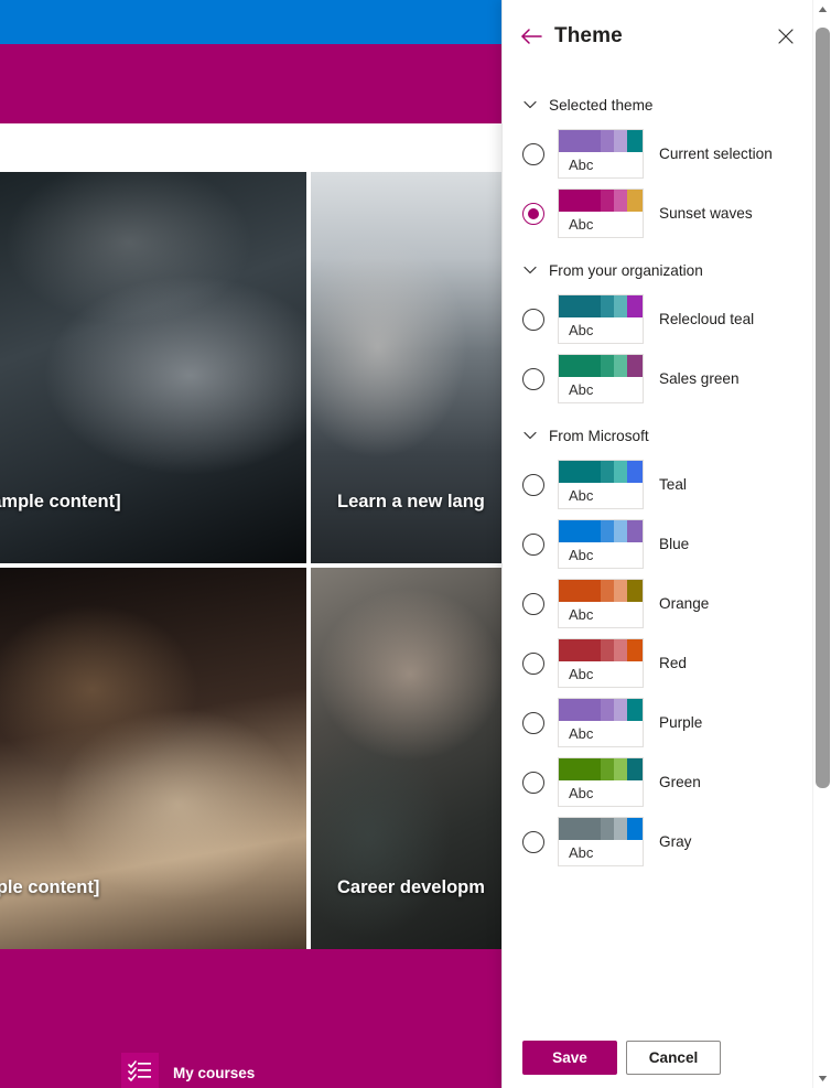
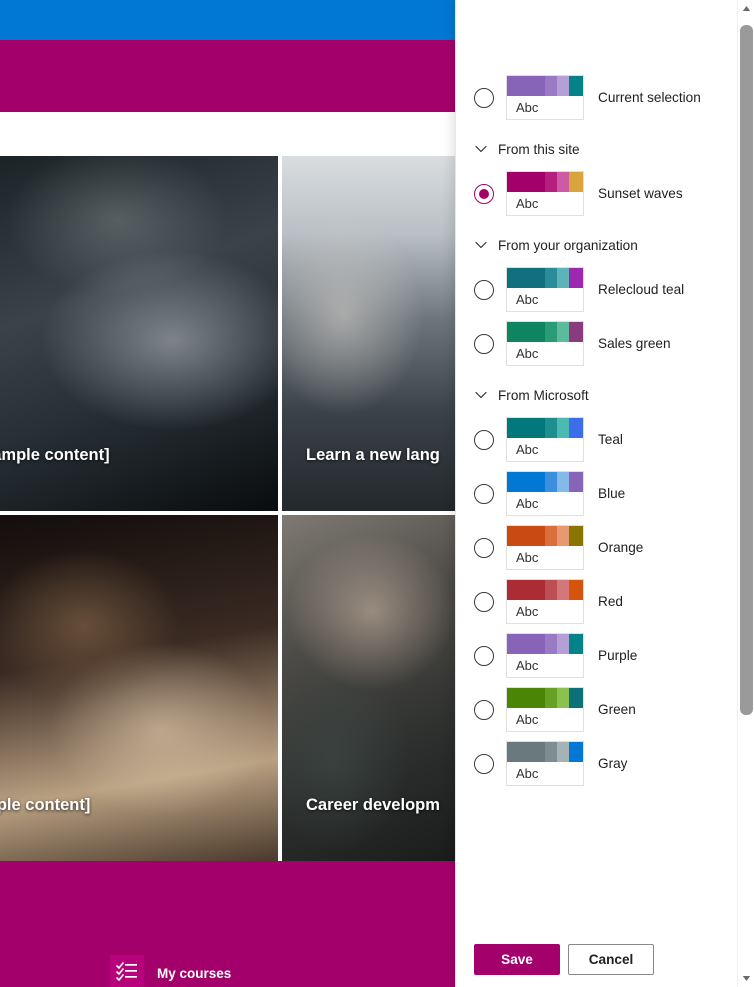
  mple content]
  Learn a new lang
  ple content]
  Career developm
  My courses
- Theme
- Selected theme
  Abc
  Current selection
+ From this site
  Abc
  Sunset waves
  From your organization
  Abc
  Relecloud teal
  Abc
  Sales green
  From Microsoft
  Abc
  Teal
  Abc
  Blue
  Abc
  Orange
  Abc
  Red
  Abc
  Purple
  Abc
  Green
  Abc
  Gray
  Save
  Cancel
